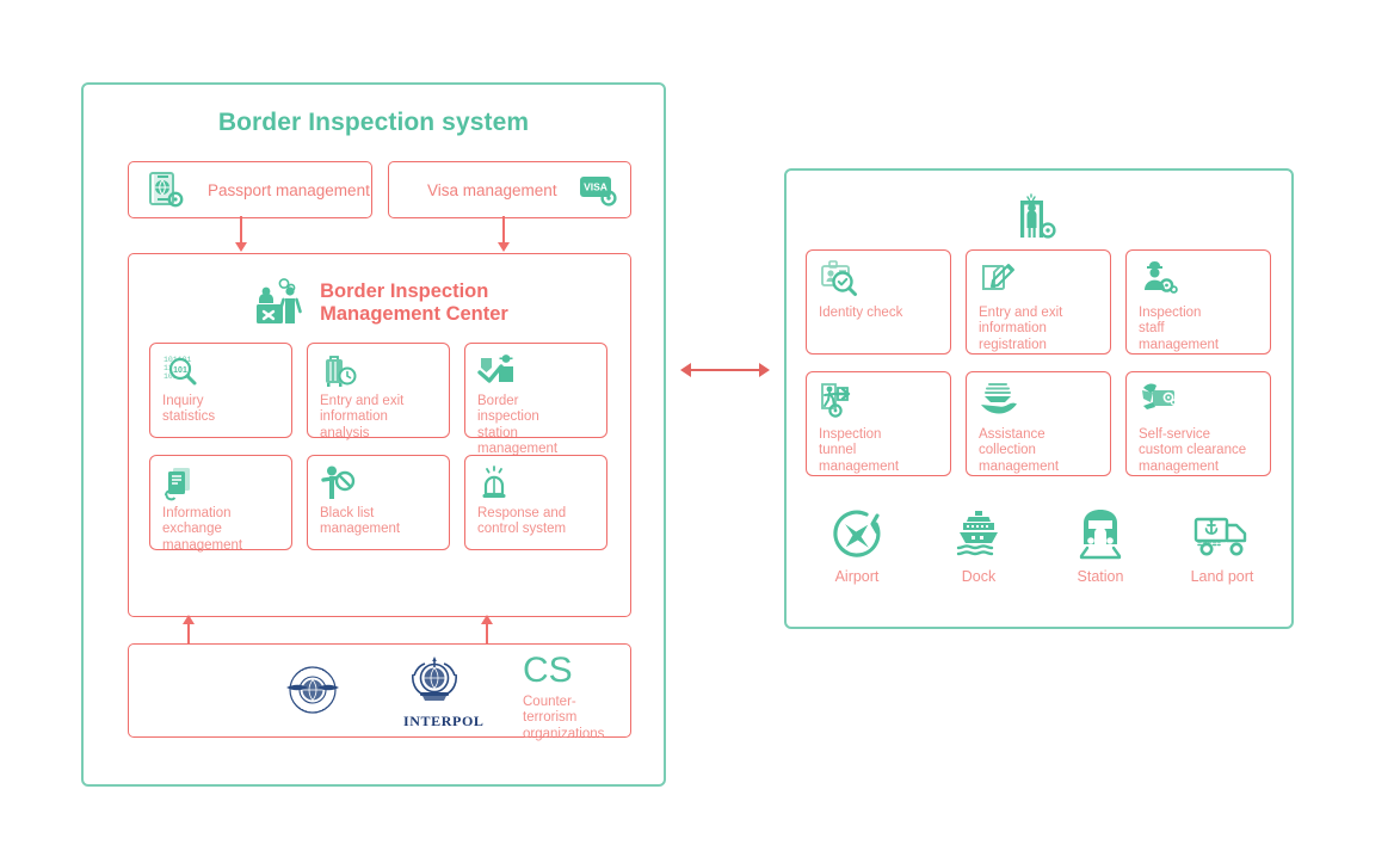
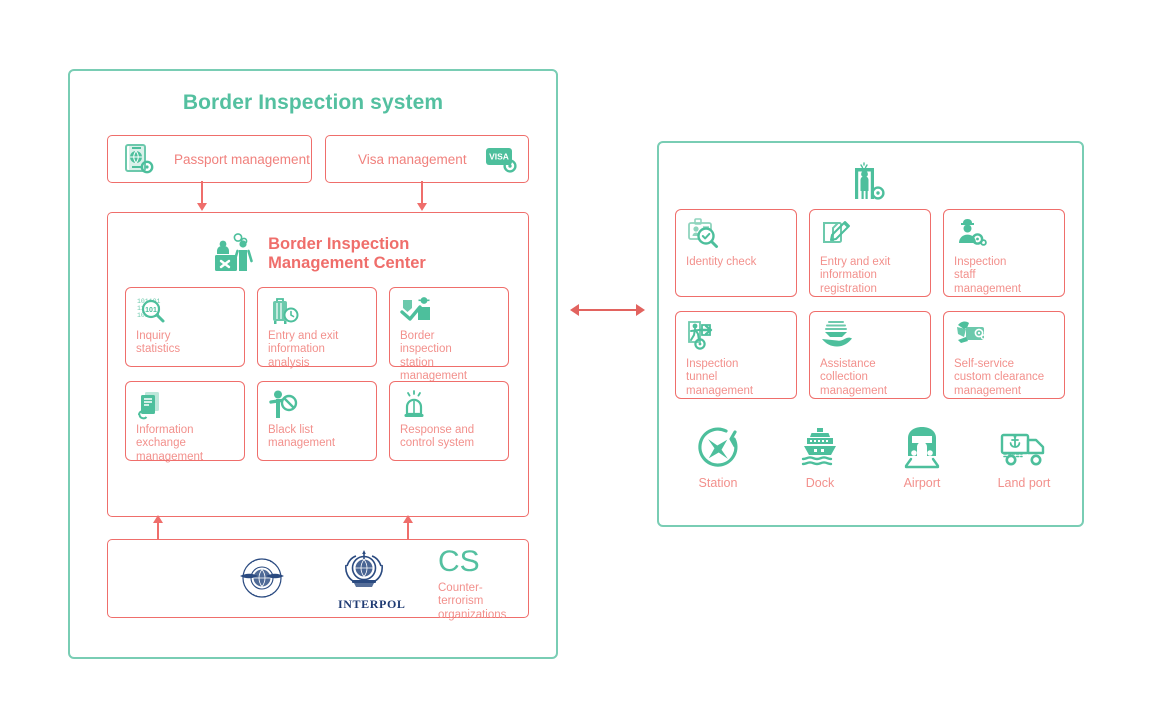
  Border Inspection system
  Passport management
  Visa management
  VISA
  Border Inspection
  Management Center
  Inquiry
  statistics
  Entry and exit
  information
  analysis
  Border
  inspection
  station
  management
  Information
  exchange
  management
  Black list
  management
  Response and
  control system
  INTERPOL
  CS
  Counter-terrorism
  organizations
  Identity check
  Entry and exit
  information
  registration
  Inspection
  staff
  management
  Inspection
  tunnel
  management
  Assistance
  collection
  management
  Self-service
  custom clearance
  management
- Airport
+ Station
  Dock
- Station
+ Airport
  Land port
